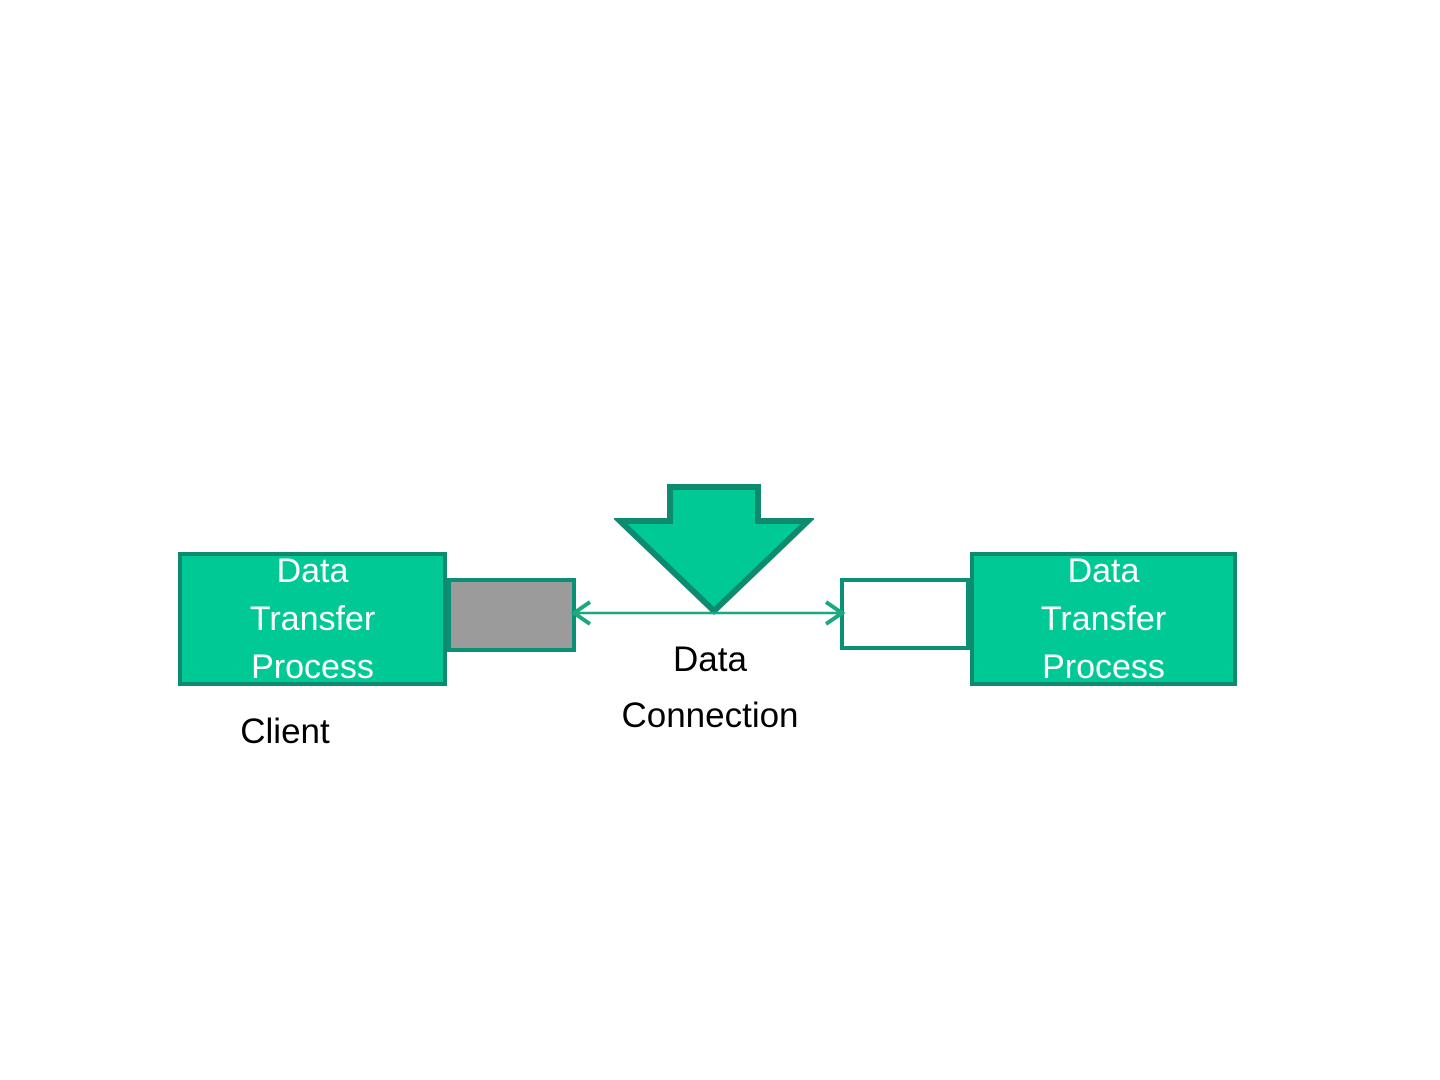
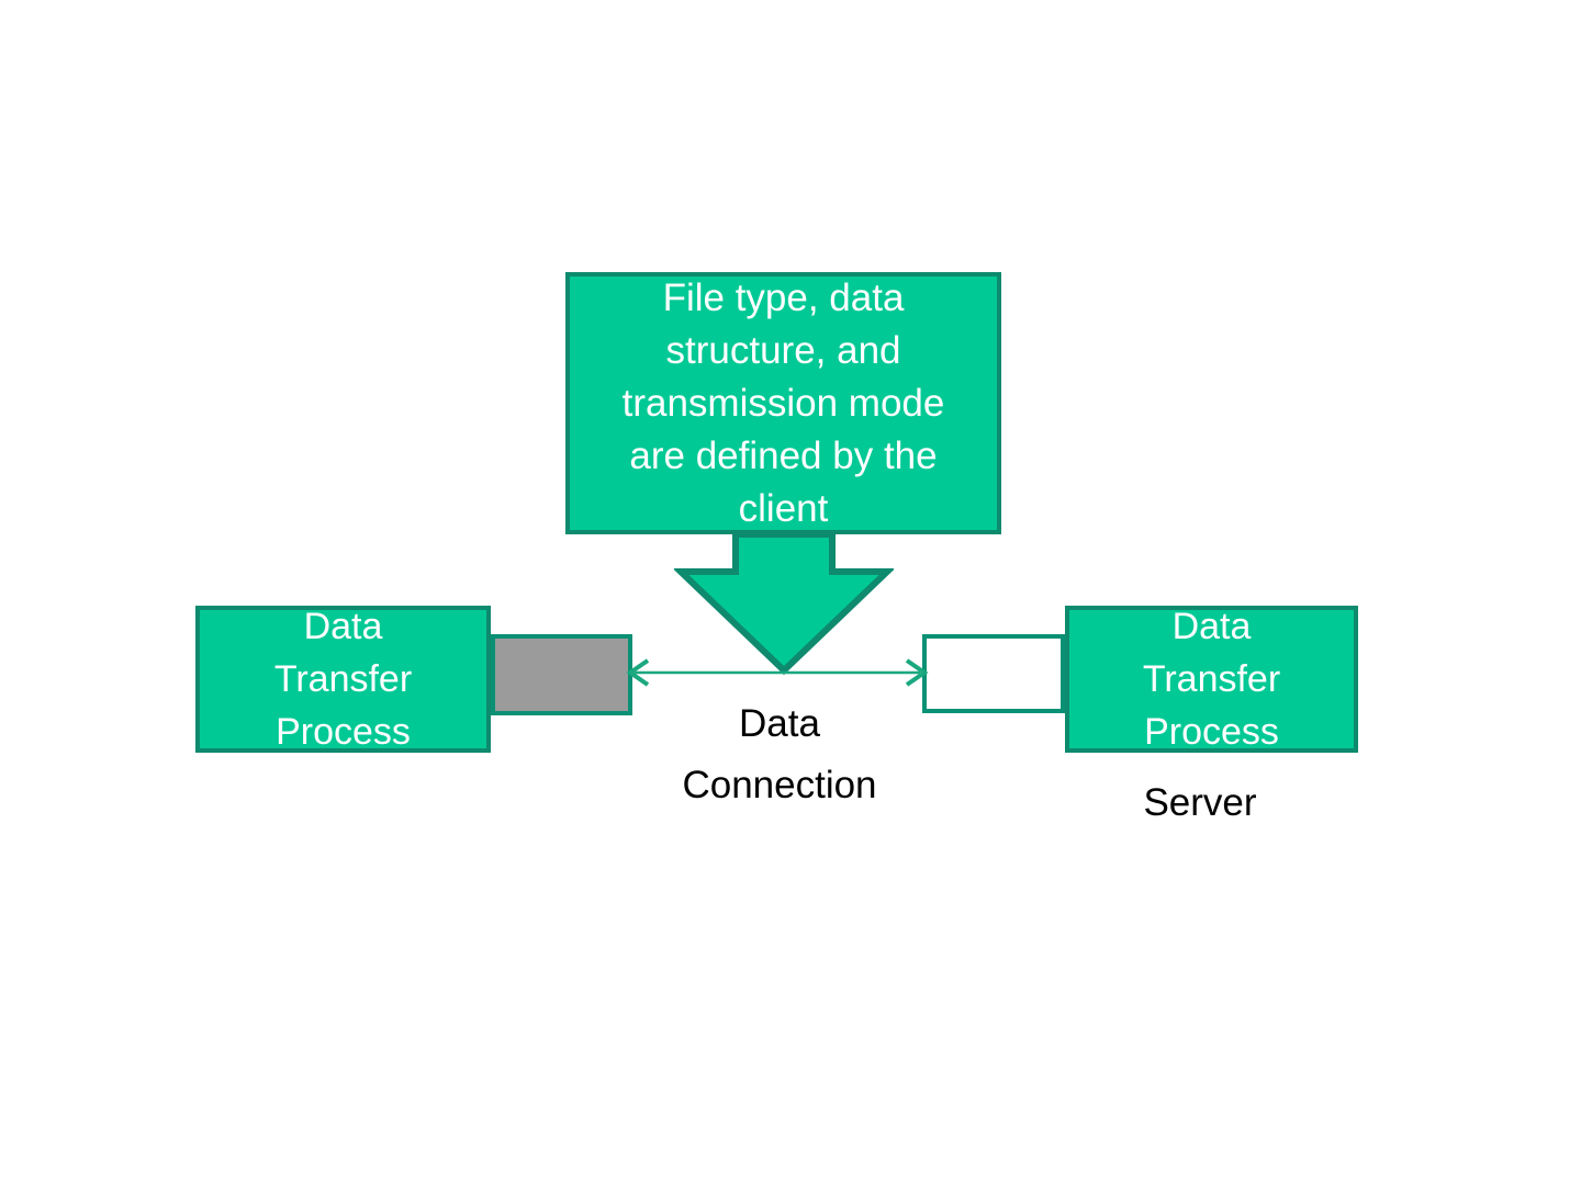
+ File type, data
+ structure, and
+ transmission mode
+ are defined by the
+ client
  Data
  Transfer
  Process
  Data
  Transfer
  Process
- Client
  Data
  Connection
+ Server
